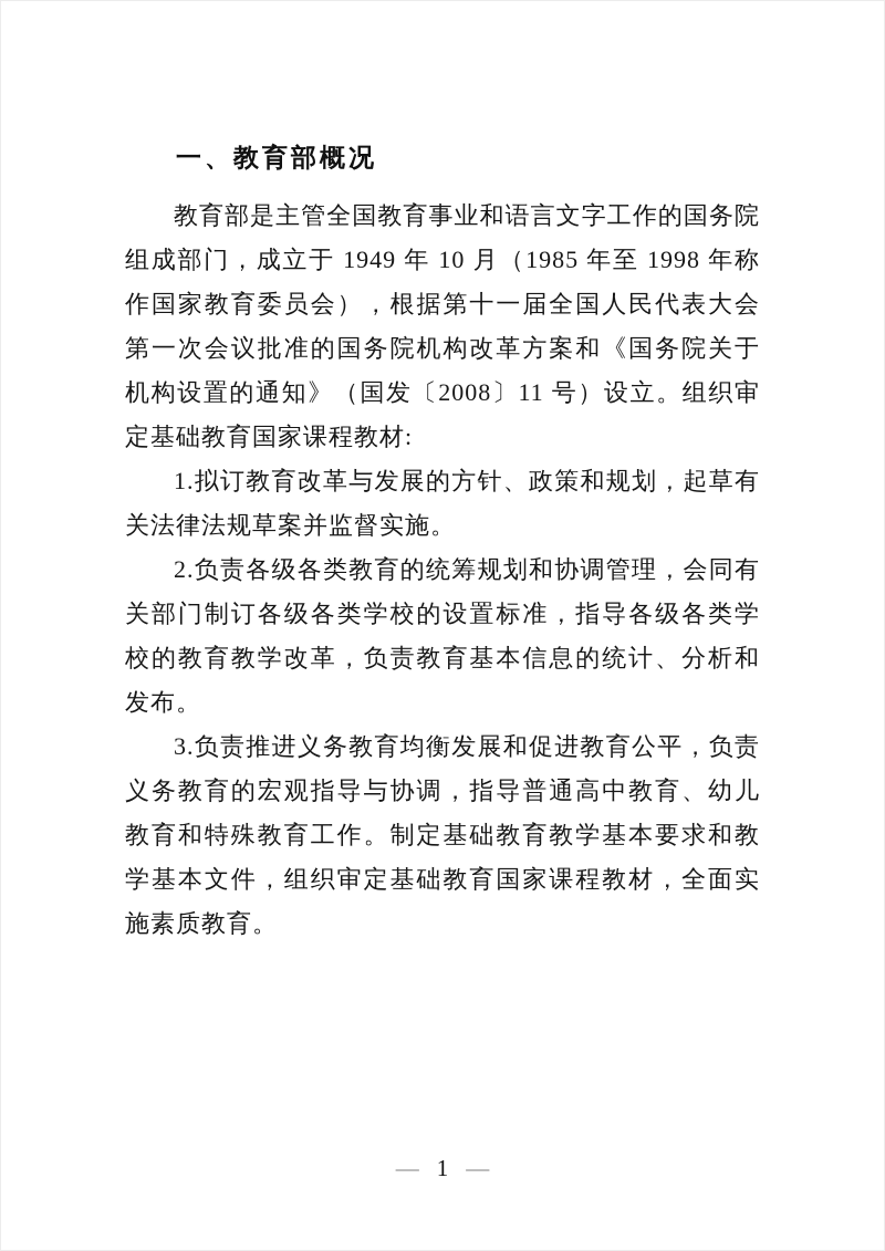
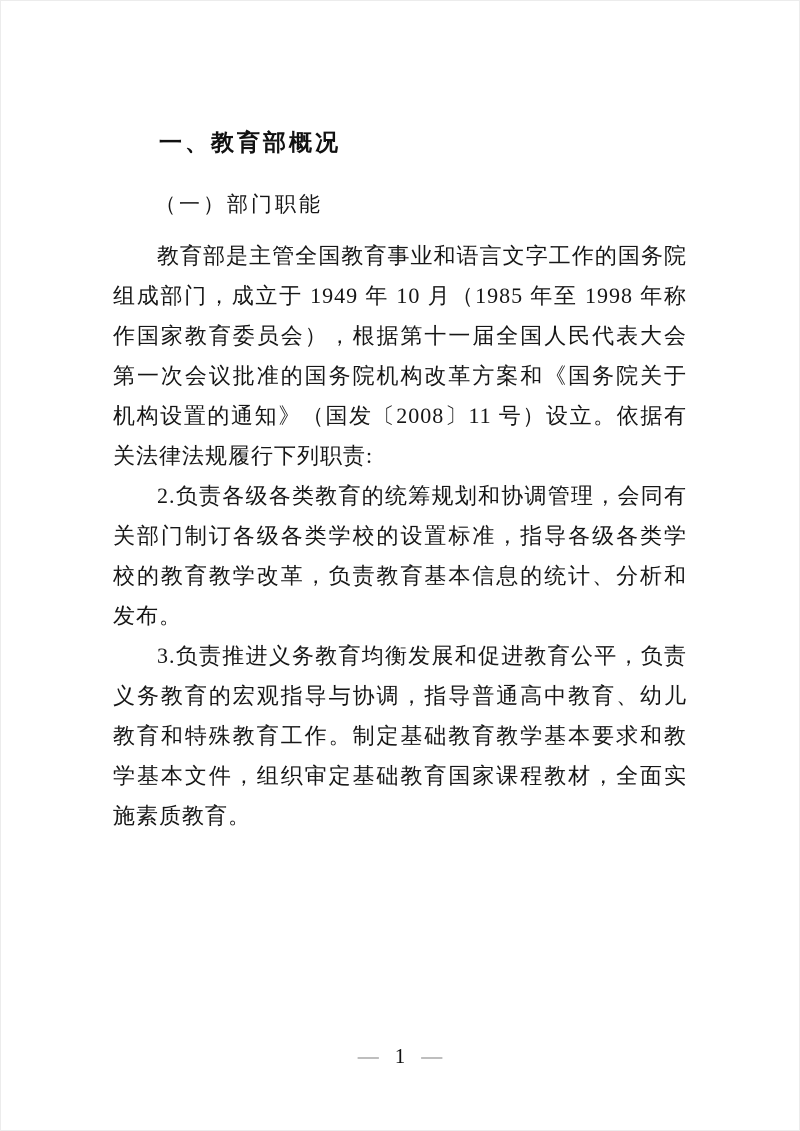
  一、教育部概况
+ （一）部门职能
- 教育部是主管全国教育事业和语言文字工作的国务院组成部门，成立于 1949 年 10 月（1985 年至 1998 年称作国家教育委员会），根据第十一届全国人民代表大会第一次会议批准的国务院机构改革方案和《国务院关于机构设置的通知》（国发〔2008〕11 号）设立。组织审定基础教育国家课程教材:
+ 教育部是主管全国教育事业和语言文字工作的国务院组成部门，成立于 1949 年 10 月（1985 年至 1998 年称作国家教育委员会），根据第十一届全国人民代表大会第一次会议批准的国务院机构改革方案和《国务院关于机构设置的通知》（国发〔2008〕11 号）设立。依据有关法律法规履行下列职责:
- 1.拟订教育改革与发展的方针、政策和规划，起草有关法律法规草案并监督实施。
  2.负责各级各类教育的统筹规划和协调管理，会同有关部门制订各级各类学校的设置标准，指导各级各类学校的教育教学改革，负责教育基本信息的统计、分析和发布。
  3.负责推进义务教育均衡发展和促进教育公平，负责义务教育的宏观指导与协调，指导普通高中教育、幼儿教育和特殊教育工作。制定基础教育教学基本要求和教学基本文件，组织审定基础教育国家课程教材，全面实施素质教育。
  — 1 —
